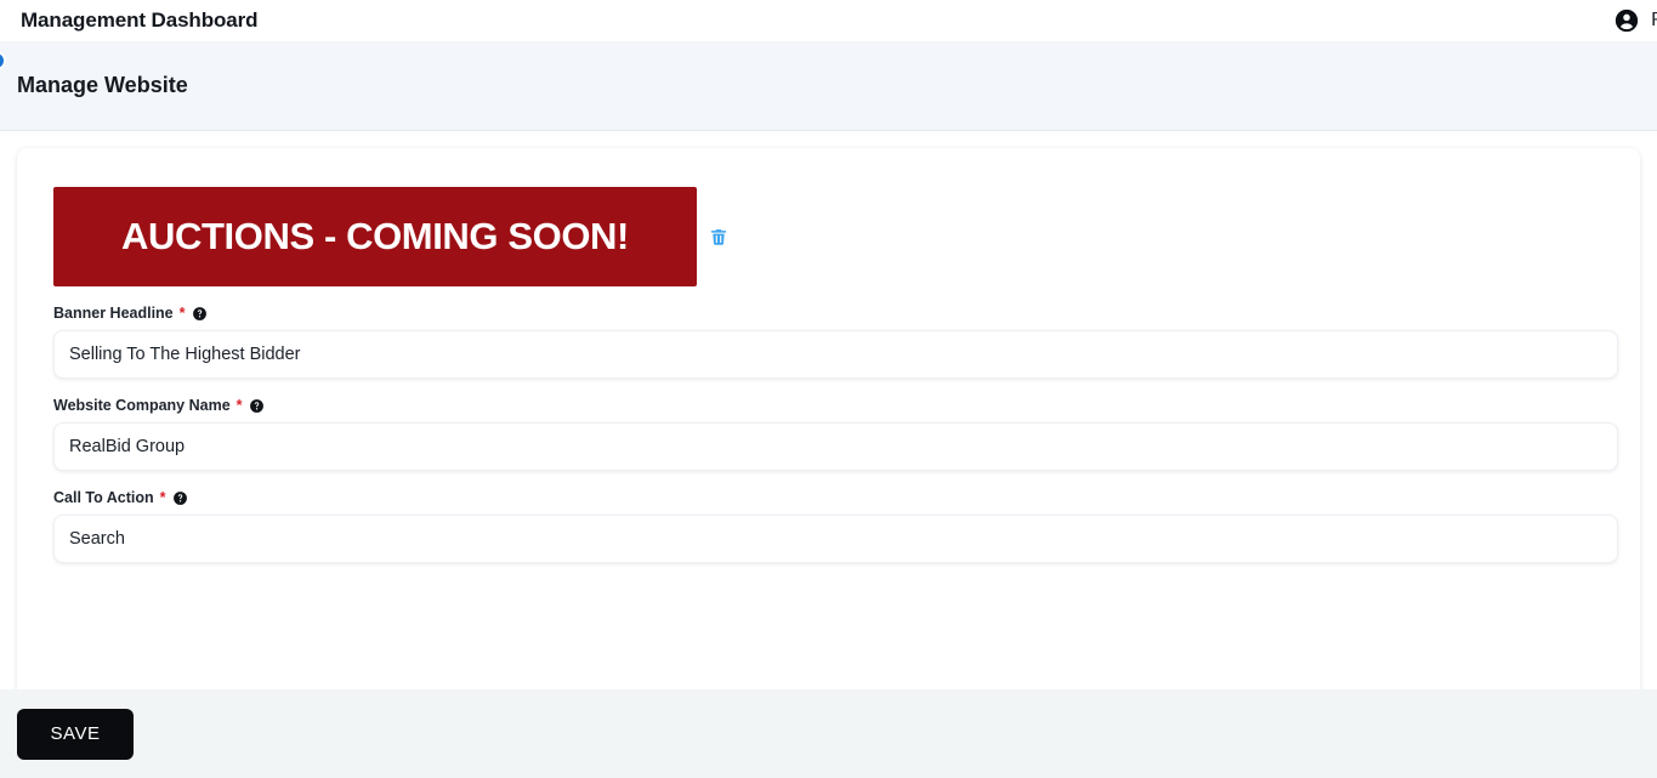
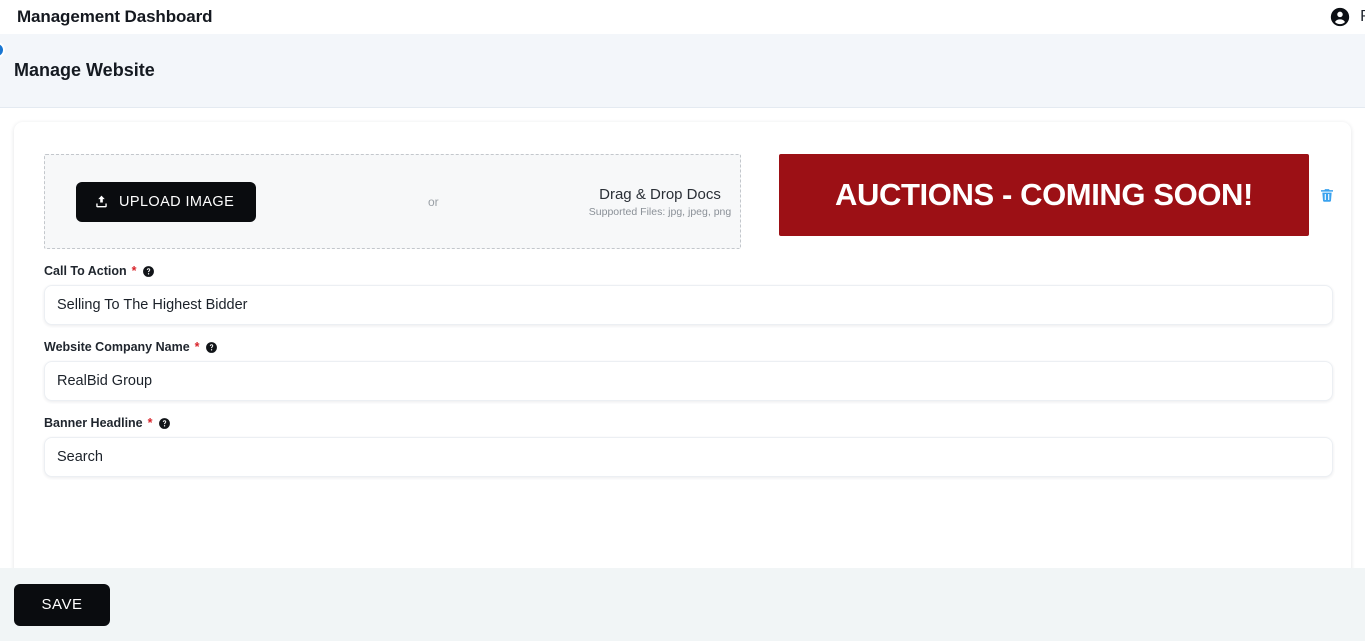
  Management Dashboard
  Manage Website
+ UPLOAD IMAGE
+ or
+ Drag & Drop Docs
+ Supported Files: jpg, jpeg, png
  AUCTIONS - COMING SOON!
- Banner Headline
+ Call To Action
  *
  Selling To The Highest Bidder
  Website Company Name
  *
  RealBid Group
- Call To Action
+ Banner Headline
  *
  Search
  SAVE
